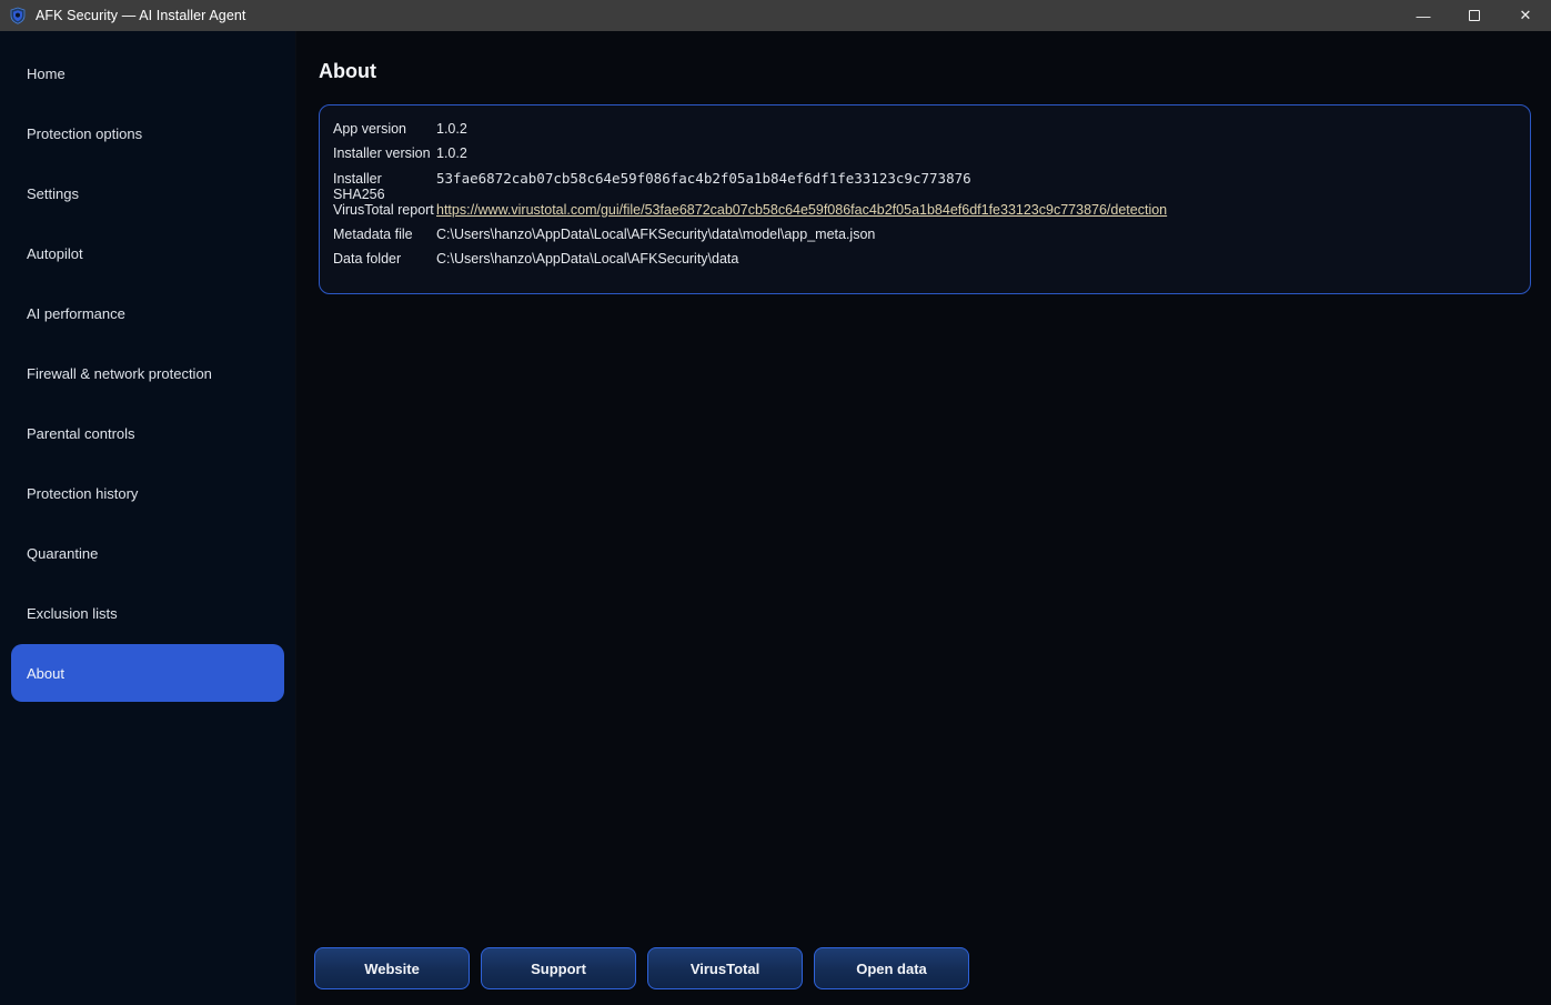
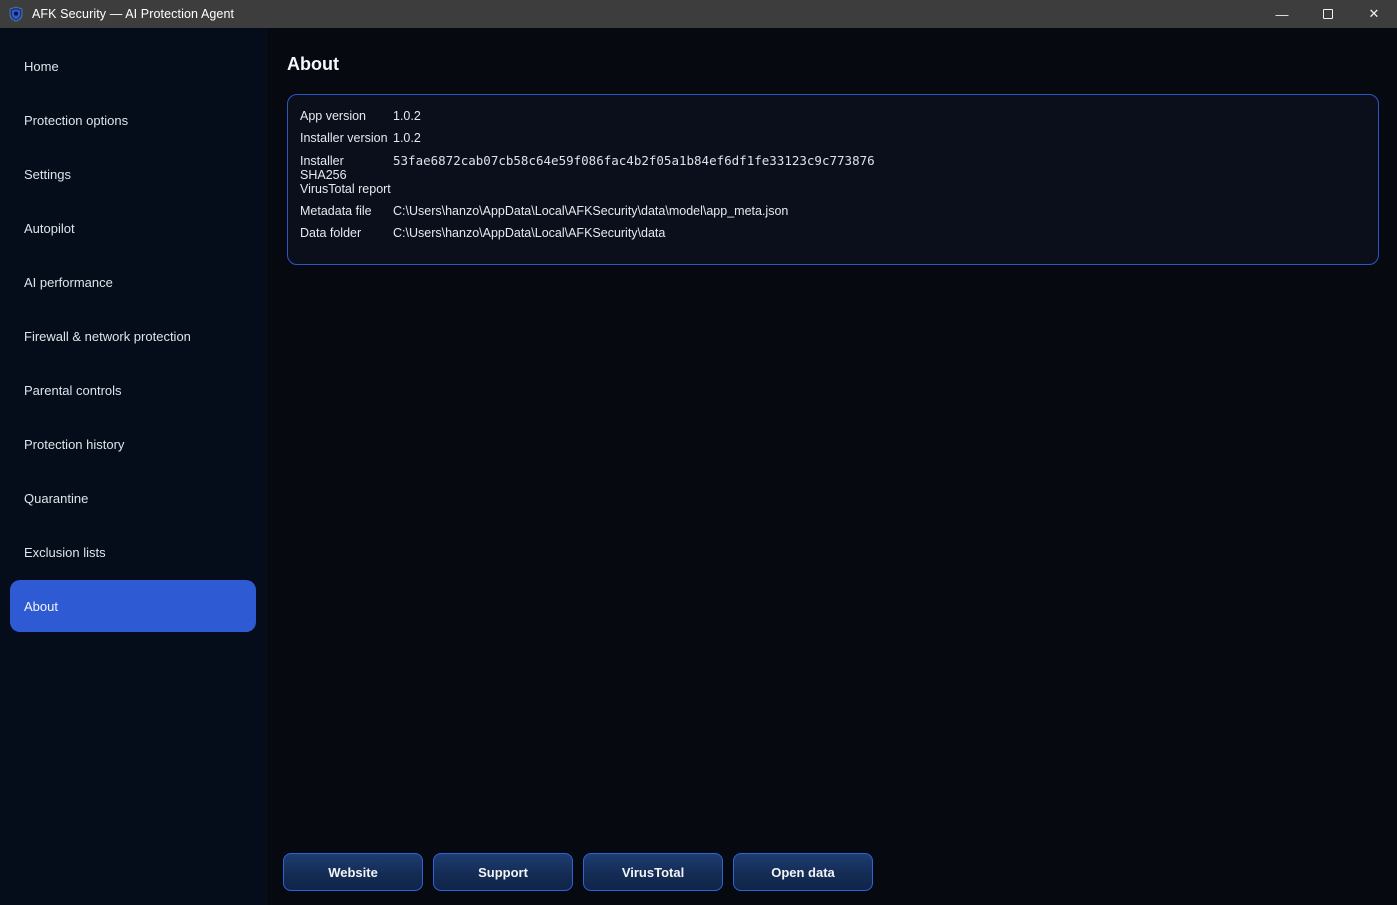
- AFK Security — AI Installer Agent
+ AFK Security — AI Protection Agent
  —
  ✕
  Home
  Protection options
  Settings
  Autopilot
  AI performance
  Firewall & network protection
  Parental controls
  Protection history
  Quarantine
  Exclusion lists
  About
  About
  App version
  1.0.2
  Installer version
  1.0.2
  Installer SHA256
  53fae6872cab07cb58c64e59f086fac4b2f05a1b84ef6df1fe33123c9c773876
  VirusTotal report
- https://www.virustotal.com/gui/file/53fae6872cab07cb58c64e59f086fac4b2f05a1b84ef6df1fe33123c9c773876/detection
  Metadata file
  C:\Users\hanzo\AppData\Local\AFKSecurity\data\model\app_meta.json
  Data folder
  C:\Users\hanzo\AppData\Local\AFKSecurity\data
  Website
  Support
  VirusTotal
  Open data
